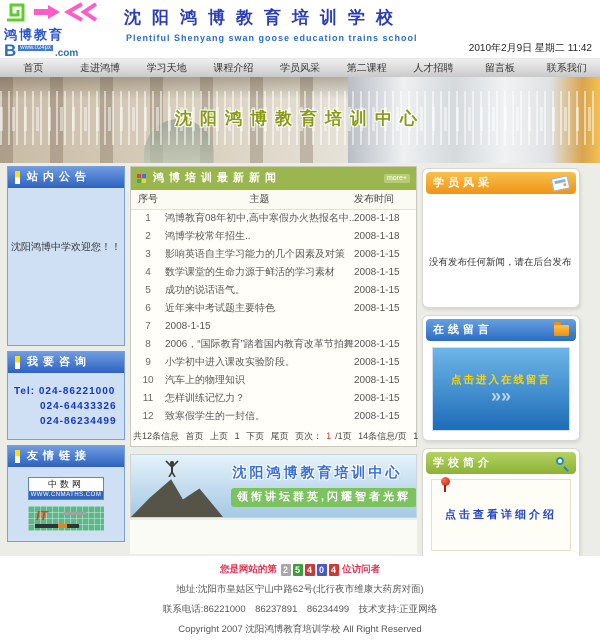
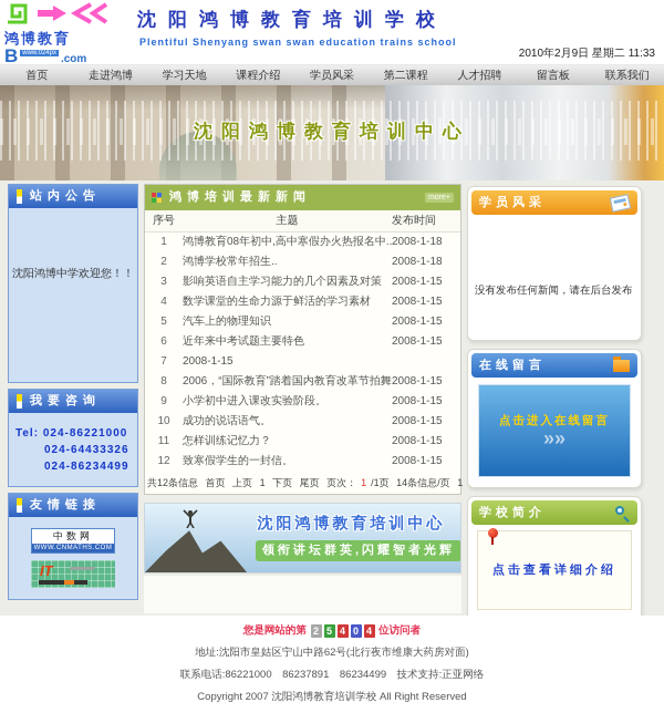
  鸿博教育
  B
  .com
  沈阳鸿博教育培训学校
- Plentiful Shenyang swan goose education trains school
+ Plentiful Shenyang swan swan education trains school
- 2010年2月9日 星期二 11:42
+ 2010年2月9日 星期二 11:33
  首页
  走进鸿博
  学习天地
  课程介绍
  学员风采
  第二课程
  人才招聘
  留言板
  联系我们
  沈阳鸿博教育培训中心
  站内公告
  沈阳鸿博中学欢迎您！！
  我要咨询
  Tel: 024-86221000
  024-64433326
  024-86234499
  友情链接
  中数网
  IT
  鸿博培训最新新闻
  序号
  主题
  发布时间
  1
  鸿博教育08年初中,高中寒假办火热报名中..
  2008-1-18
  2
  鸿博学校常年招生..
  2008-1-18
  3
  影响英语自主学习能力的几个因素及对策
  2008-1-15
  4
  数学课堂的生命力源于鲜活的学习素材
  2008-1-15
  5
- 成功的说话语气。
+ 汽车上的物理知识
  2008-1-15
  6
  近年来中考试题主要特色
  2008-1-15
  7
  2008-1-15
  8
  2006，“国际教育”踏着国内教育改革节拍舞
  2008-1-15
  9
  小学初中进入课改实验阶段。
  2008-1-15
  10
- 汽车上的物理知识
+ 成功的说话语气。
  2008-1-15
  11
  怎样训练记忆力？
  2008-1-15
  12
  致寒假学生的一封信。
  2008-1-15
  共12条信息 首页 上页 1 下页 尾页 页次： 1 /1页 14条信息/页 1
  沈阳鸿博教育培训中心
  领衔讲坛群英,闪耀智者光辉
  学员风采
  没有发布任何新闻，请在后台发布
  在线留言
  点击进入在线留言
  »»
  学校简介
  点击查看详细介绍
  您是网站的第 2 5 4 0 4 位访问者
  地址:沈阳市皇姑区宁山中路62号(北行夜市维康大药房对面)
  联系电话:86221000 86237891 86234499 技术支持:正亚网络
  Copyright 2007 沈阳鸿博教育培训学校 All Right Reserved
